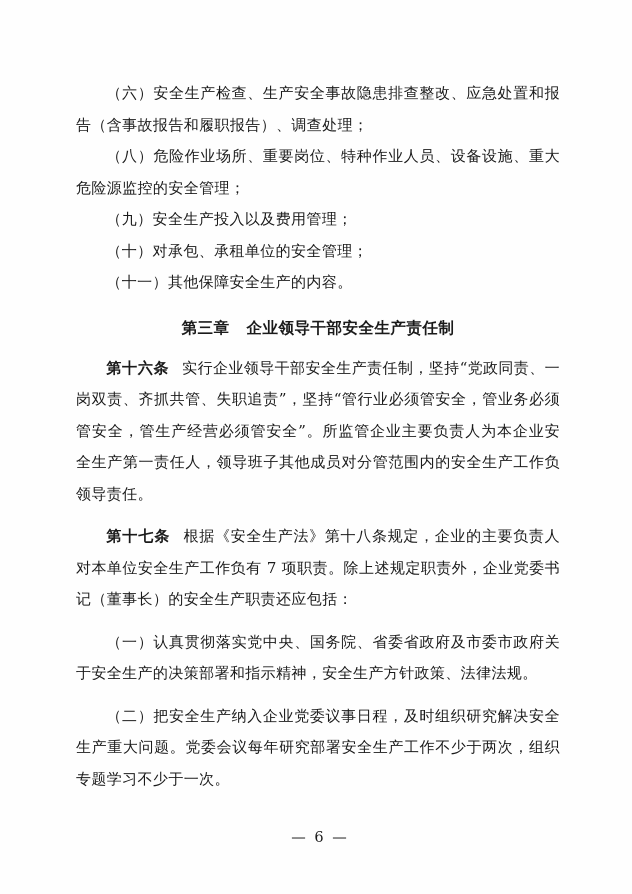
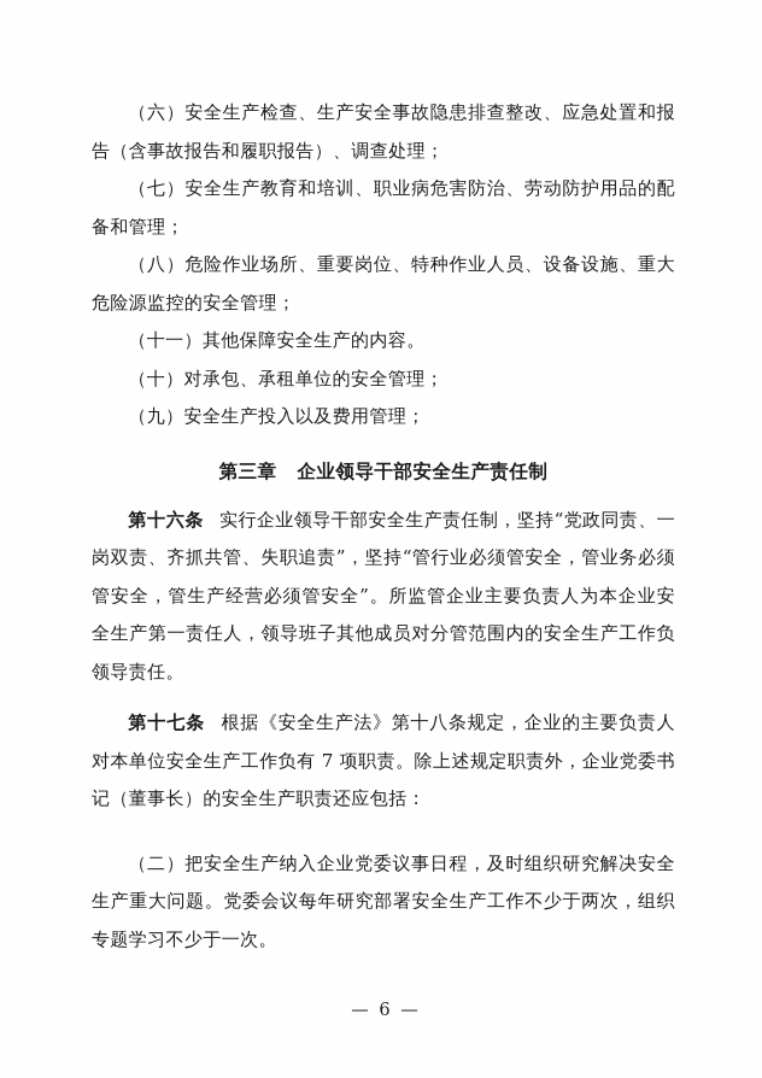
  （六）安全生产检查、生产安全事故隐患排查整改、应急处置和报告（含事故报告和履职报告）、调查处理；
+ （七）安全生产教育和培训、职业病危害防治、劳动防护用品的配备和管理；
  （八）危险作业场所、重要岗位、特种作业人员、设备设施、重大危险源监控的安全管理；
- （九）安全生产投入以及费用管理；
+ （十一）其他保障安全生产的内容。
  （十）对承包、承租单位的安全管理；
- （十一）其他保障安全生产的内容。
+ （九）安全生产投入以及费用管理；
  第三章 企业领导干部安全生产责任制
  第十六条 实行企业领导干部安全生产责任制，坚持“党政同责、一岗双责、齐抓共管、失职追责”，坚持“管行业必须管安全，管业务必须管安全，管生产经营必须管安全”。所监管企业主要负责人为本企业安全生产第一责任人，领导班子其他成员对分管范围内的安全生产工作负领导责任。
  第十七条 根据《安全生产法》第十八条规定，企业的主要负责人对本单位安全生产工作负有 7 项职责。除上述规定职责外，企业党委书记（董事长）的安全生产职责还应包括：
- （一）认真贯彻落实党中央、国务院、省委省政府及市委市政府关于安全生产的决策部署和指示精神，安全生产方针政策、法律法规。
  （二）把安全生产纳入企业党委议事日程，及时组织研究解决安全生产重大问题。党委会议每年研究部署安全生产工作不少于两次，组织专题学习不少于一次。
  — 6 —
